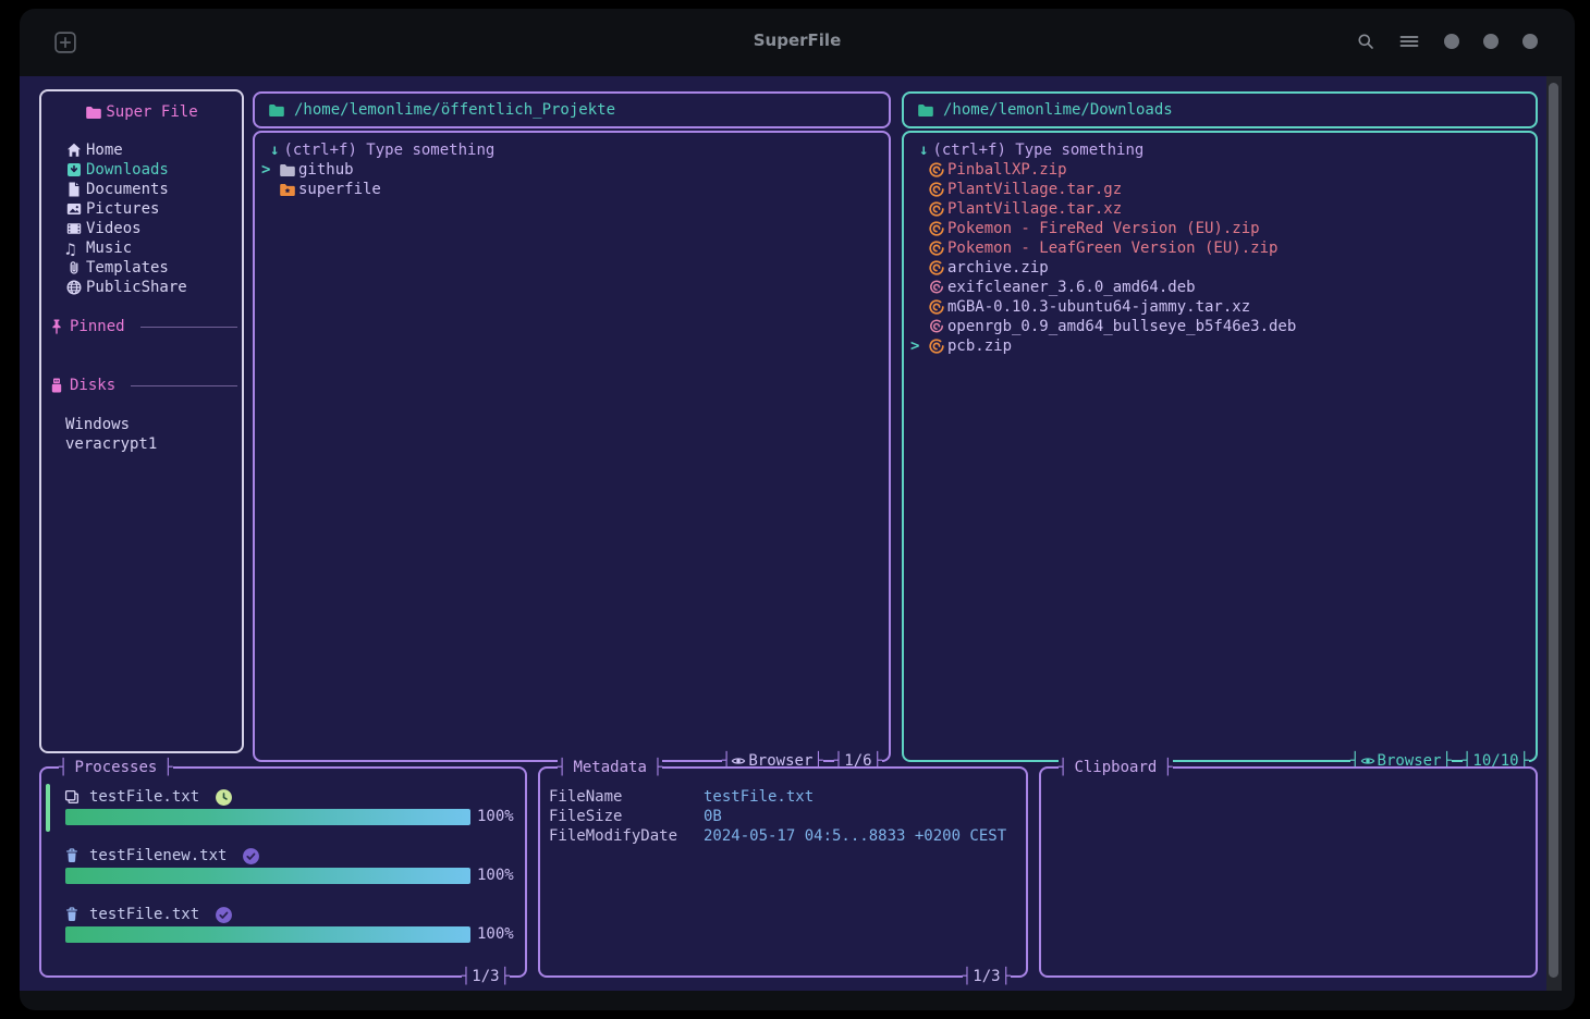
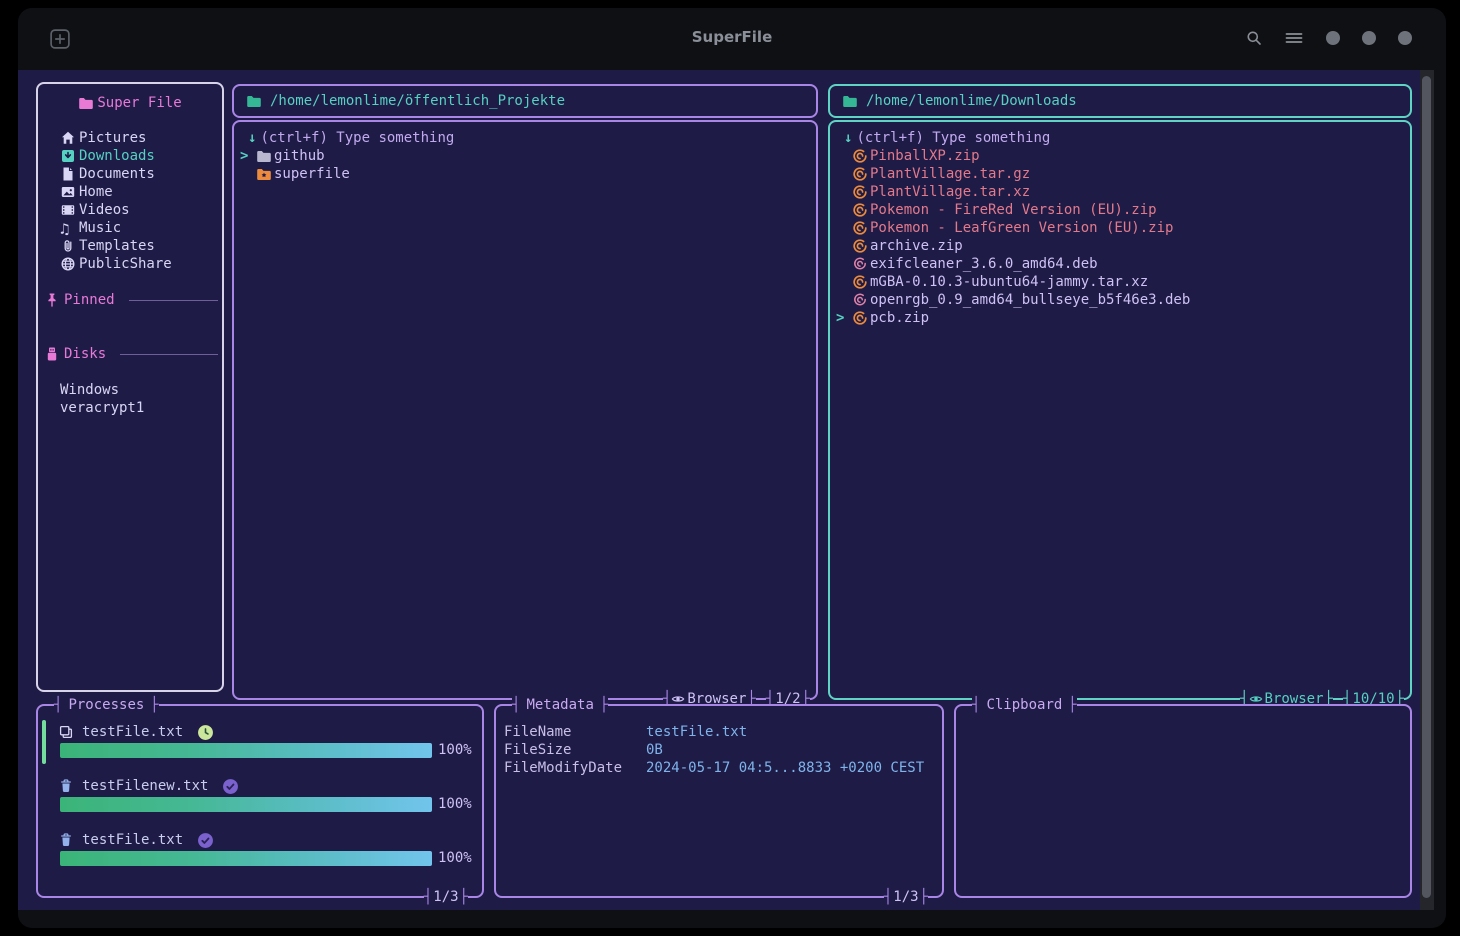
  SuperFile
  Super File
- Home
+ Pictures
  Downloads
  Documents
- Pictures
+ Home
  Videos
  Music
  Templates
  PublicShare
  Pinned
  Disks
  Windows
  veracrypt1
  /home/lemonlime/öffentlich_Projekte
  ↓
  (ctrl+f) Type something
  >
  github
  superfile
  Browser
- 1/6
+ 1/2
  /home/lemonlime/Downloads
  ↓
  (ctrl+f) Type something
  PinballXP.zip
  PlantVillage.tar.gz
  PlantVillage.tar.xz
  Pokemon - FireRed Version (EU).zip
  Pokemon - LeafGreen Version (EU).zip
  archive.zip
  exifcleaner_3.6.0_amd64.deb
  mGBA-0.10.3-ubuntu64-jammy.tar.xz
  openrgb_0.9_amd64_bullseye_b5f46e3.deb
  >
  pcb.zip
  Browser
  10/10
  Processes
  testFile.txt
  100%
  testFilenew.txt
  100%
  testFile.txt
  100%
  1/3
  Metadata
  FileName
  testFile.txt
  FileSize
  0B
  FileModifyDate
  2024-05-17 04:5...8833 +0200 CEST
  1/3
  Clipboard
